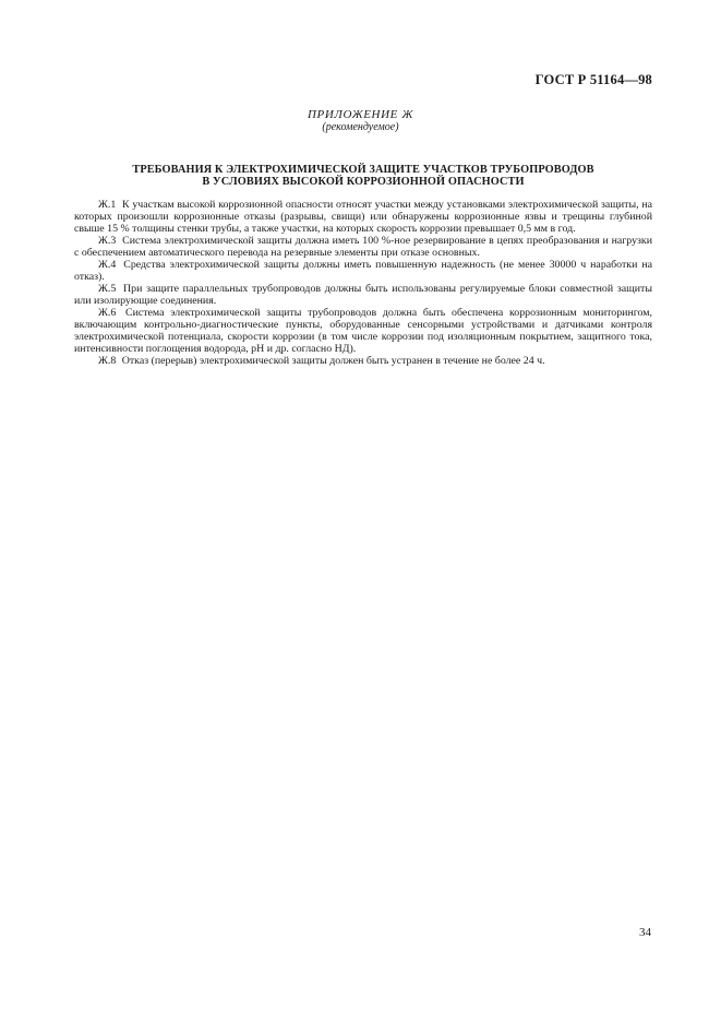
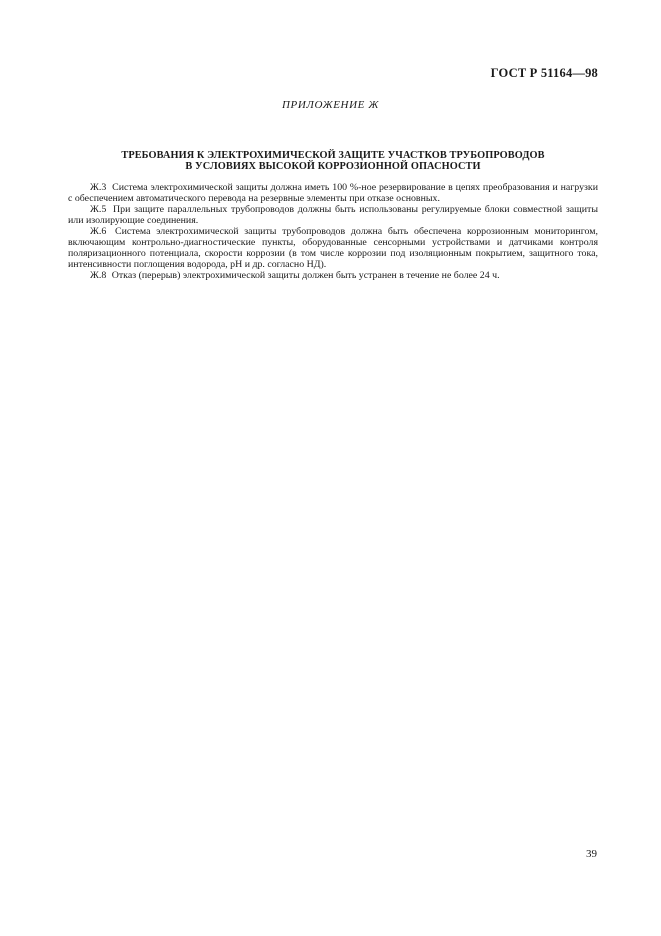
  ГОСТ Р 51164—98
  ПРИЛОЖЕНИЕ Ж
- (рекомендуемое)
  ТРЕБОВАНИЯ К ЭЛЕКТРОХИМИЧЕСКОЙ ЗАЩИТЕ УЧАСТКОВ ТРУБОПРОВОДОВ
  В УСЛОВИЯХ ВЫСОКОЙ КОРРОЗИОННОЙ ОПАСНОСТИ
- Ж.1 К участкам высокой коррозионной опасности относят участки между установками электрохимической защиты, на которых произошли коррозионные отказы (разрывы, свищи) или обнаружены коррозионные язвы и трещины глубиной свыше 15 % толщины стенки трубы, а также участки, на которых скорость коррозии превышает 0,5 мм в год.
  Ж.3 Система электрохимической защиты должна иметь 100 %-ное резервирование в цепях преобразования и нагрузки с обеспечением автоматического перевода на резервные элементы при отказе основных.
- Ж.4 Средства электрохимической защиты должны иметь повышенную надежность (не менее 30000 ч наработки на отказ).
  Ж.5 При защите параллельных трубопроводов должны быть использованы регулируемые блоки совместной защиты или изолирующие соединения.
- Ж.6 Система электрохимической защиты трубопроводов должна быть обеспечена коррозионным мониторингом, включающим контрольно-диагностические пункты, оборудованные сенсорными устройствами и датчиками контроля электрохимической потенциала, скорости коррозии (в том числе коррозии под изоляционным покрытием, защитного тока, интенсивности поглощения водорода, pH и др. согласно НД).
+ Ж.6 Система электрохимической защиты трубопроводов должна быть обеспечена коррозионным мониторингом, включающим контрольно-диагностические пункты, оборудованные сенсорными устройствами и датчиками контроля поляризационного потенциала, скорости коррозии (в том числе коррозии под изоляционным покрытием, защитного тока, интенсивности поглощения водорода, pH и др. согласно НД).
  Ж.8 Отказ (перерыв) электрохимической защиты должен быть устранен в течение не более 24 ч.
- 34
+ 39
